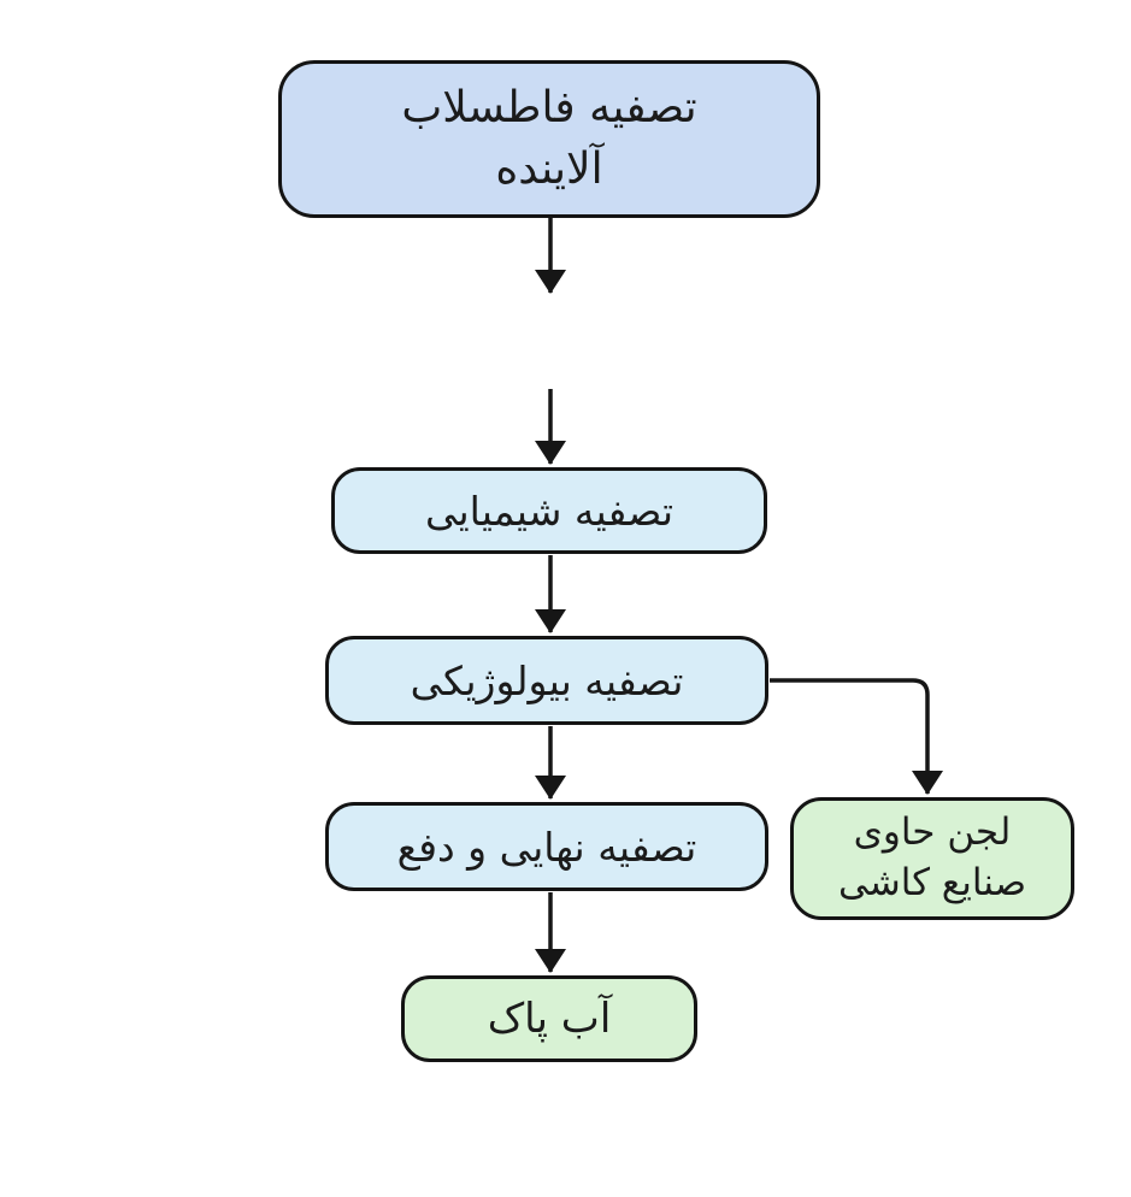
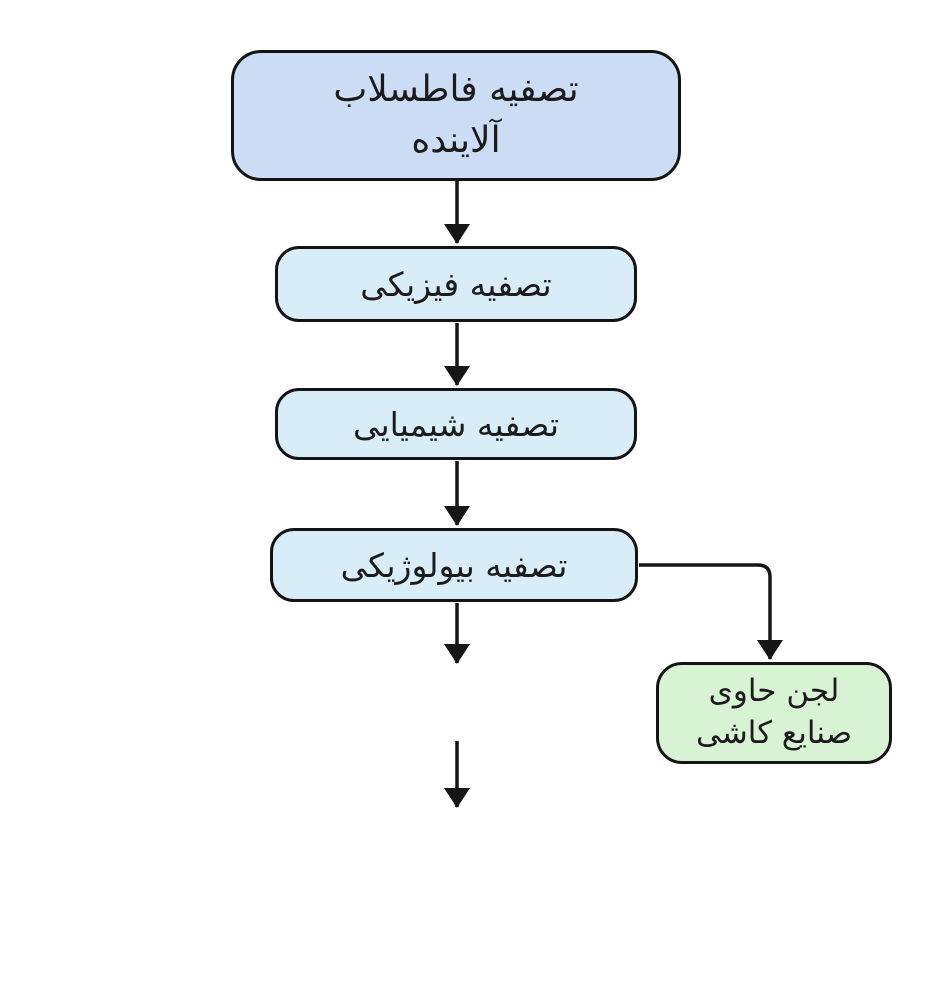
  تصفیه فاطسلاب
  آلاینده
+ تصفیه فیزیکی
  تصفیه شیمیایی
  تصفیه بیولوژیکی
- تصفیه نهایی و دفع
- آب پاک
  لجن حاوی
  صنایع کاشی
